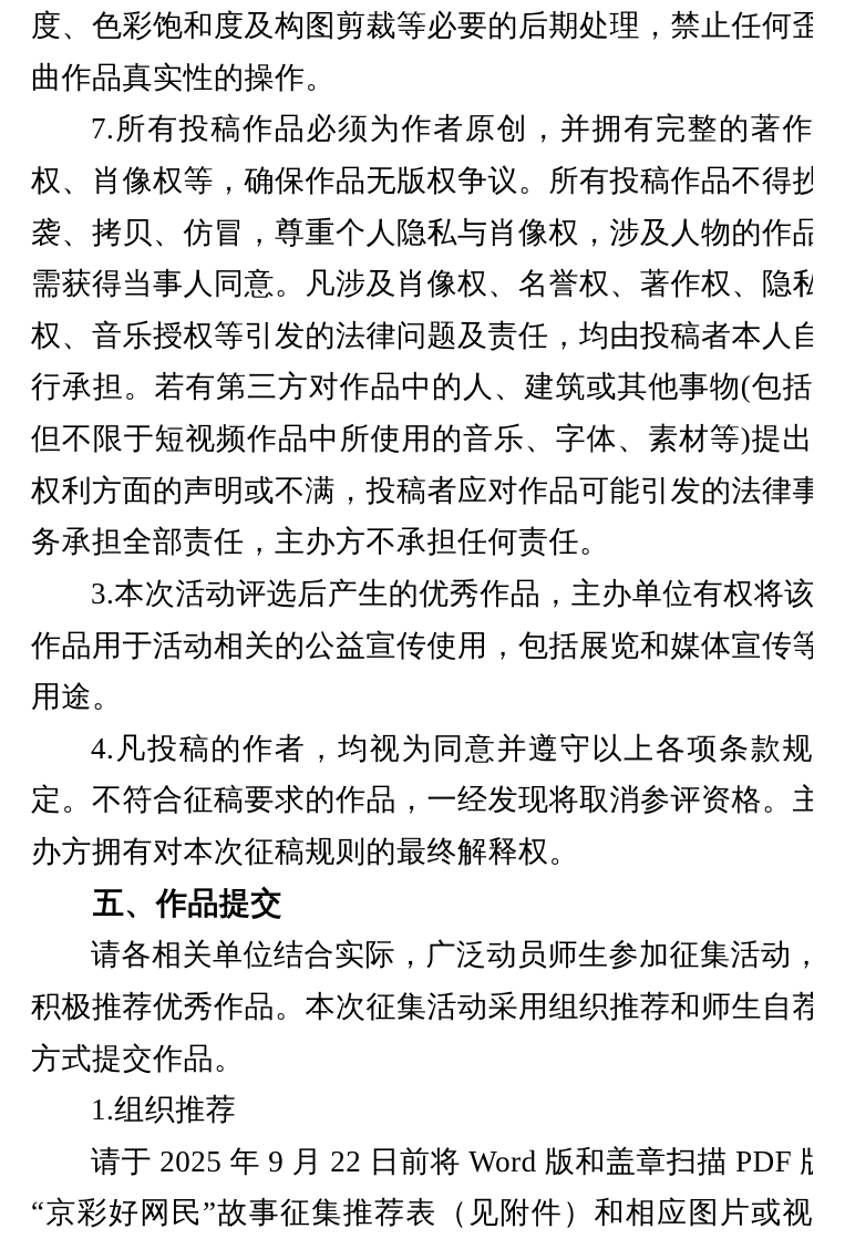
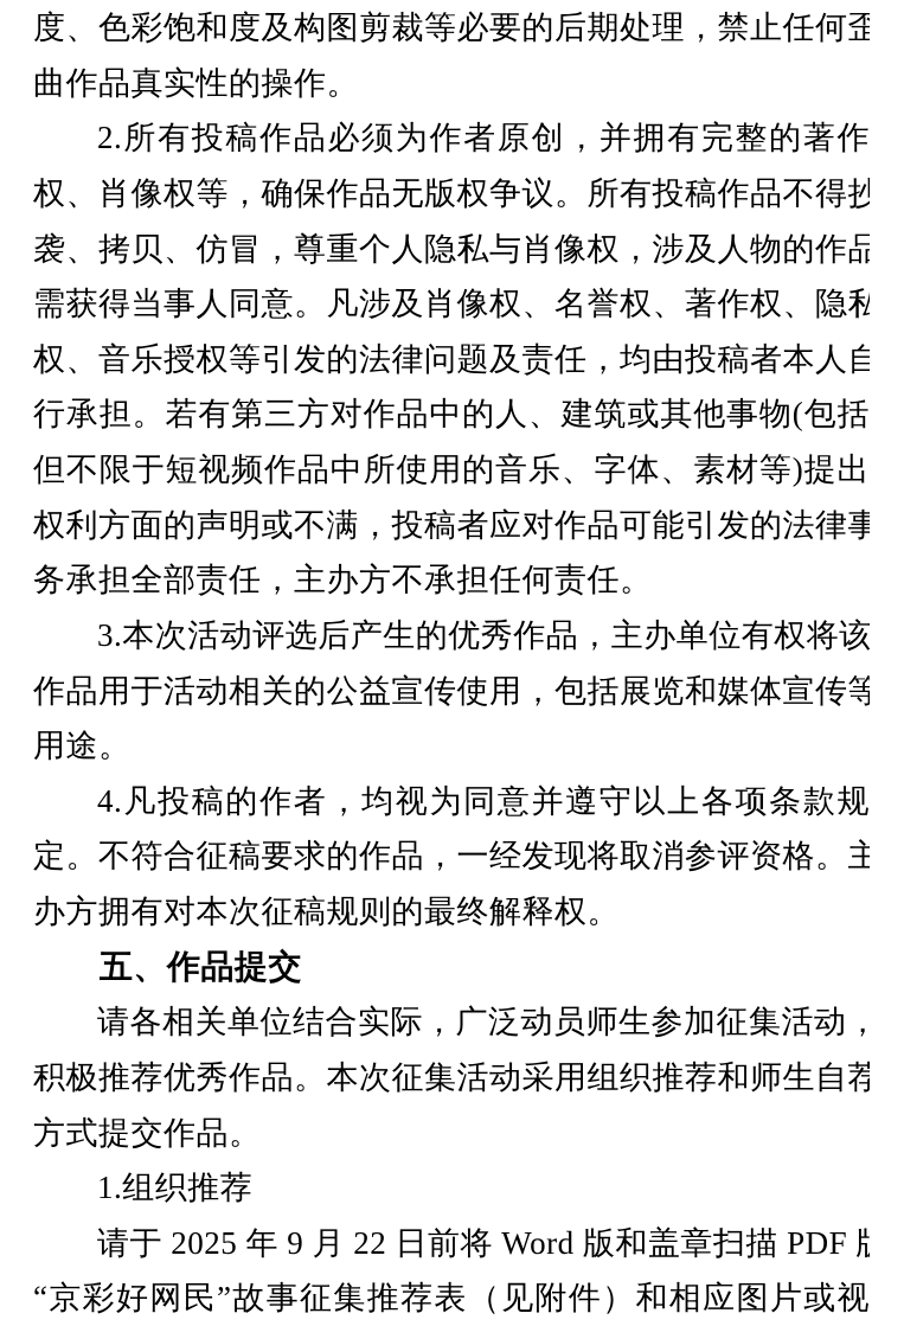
  度、色彩饱和度及构图剪裁等必要的后期处理，禁止任何歪
  曲作品真实性的操作。
- 7.所有投稿作品必须为作者原创，并拥有完整的著作
+ 2.所有投稿作品必须为作者原创，并拥有完整的著作
  权、肖像权等，确保作品无版权争议。所有投稿作品不得抄
  袭、拷贝、仿冒，尊重个人隐私与肖像权，涉及人物的作品
  需获得当事人同意。凡涉及肖像权、名誉权、著作权、隐私
  权、音乐授权等引发的法律问题及责任，均由投稿者本人自
  行承担。若有第三方对作品中的人、建筑或其他事物(包括
  但不限于短视频作品中所使用的音乐、字体、素材等)提出
  权利方面的声明或不满，投稿者应对作品可能引发的法律事
  务承担全部责任，主办方不承担任何责任。
  3.本次活动评选后产生的优秀作品，主办单位有权将该
  作品用于活动相关的公益宣传使用，包括展览和媒体宣传等
  用途。
  4.凡投稿的作者，均视为同意并遵守以上各项条款规
  定。不符合征稿要求的作品，一经发现将取消参评资格。主
  办方拥有对本次征稿规则的最终解释权。
  五、作品提交
  请各相关单位结合实际，广泛动员师生参加征集活动，
  积极推荐优秀作品。本次征集活动采用组织推荐和师生自荐
  方式提交作品。
  1.组织推荐
  请于 2025 年 9 月 22 日前将 Word 版和盖章扫描 PDF
  “京彩好网民”故事征集推荐表（见附件）和相应图片或视
